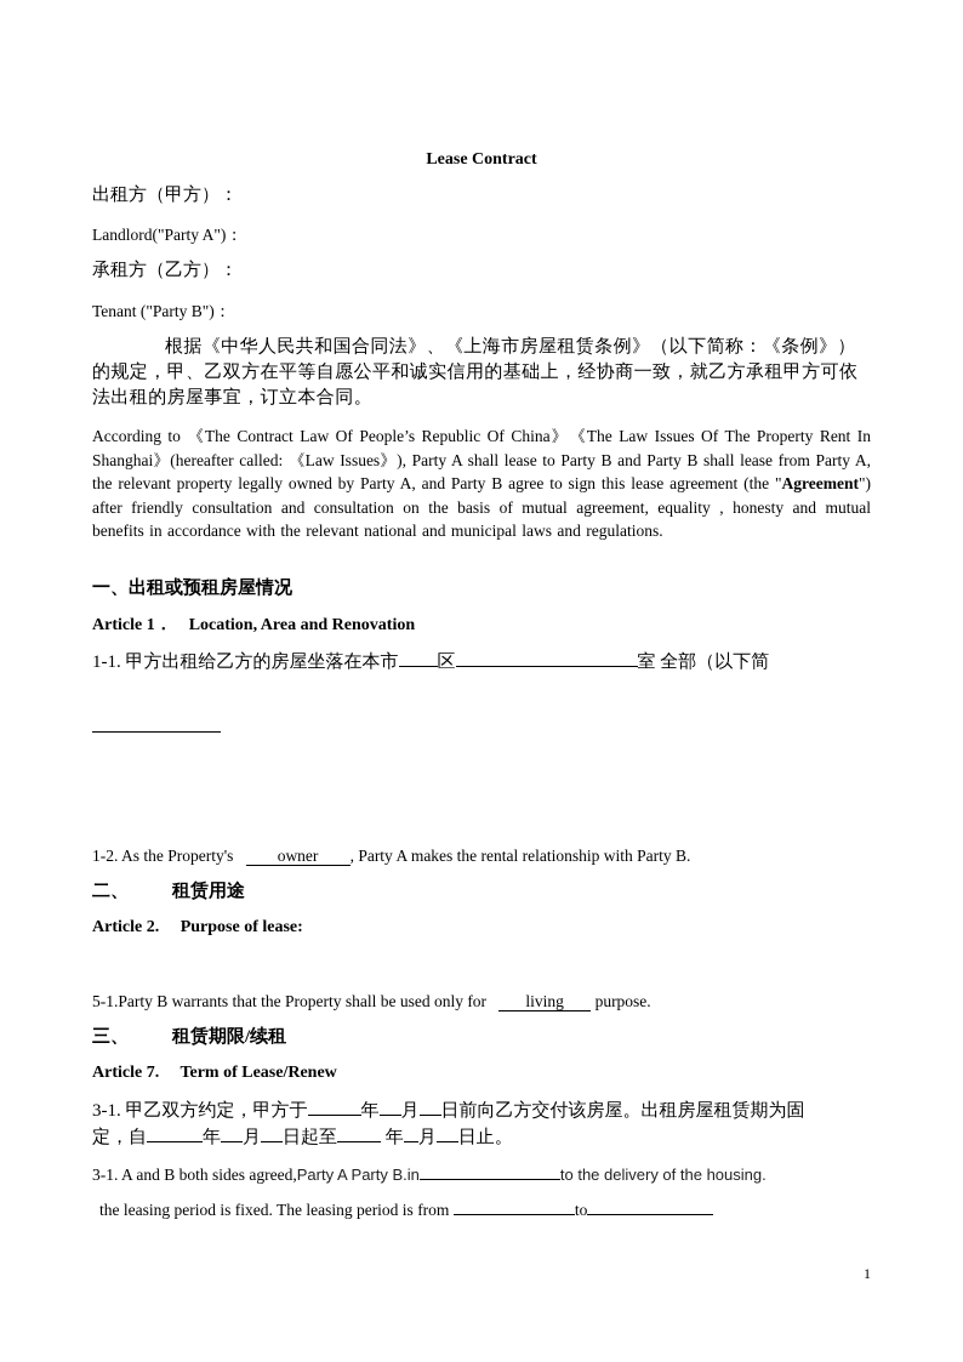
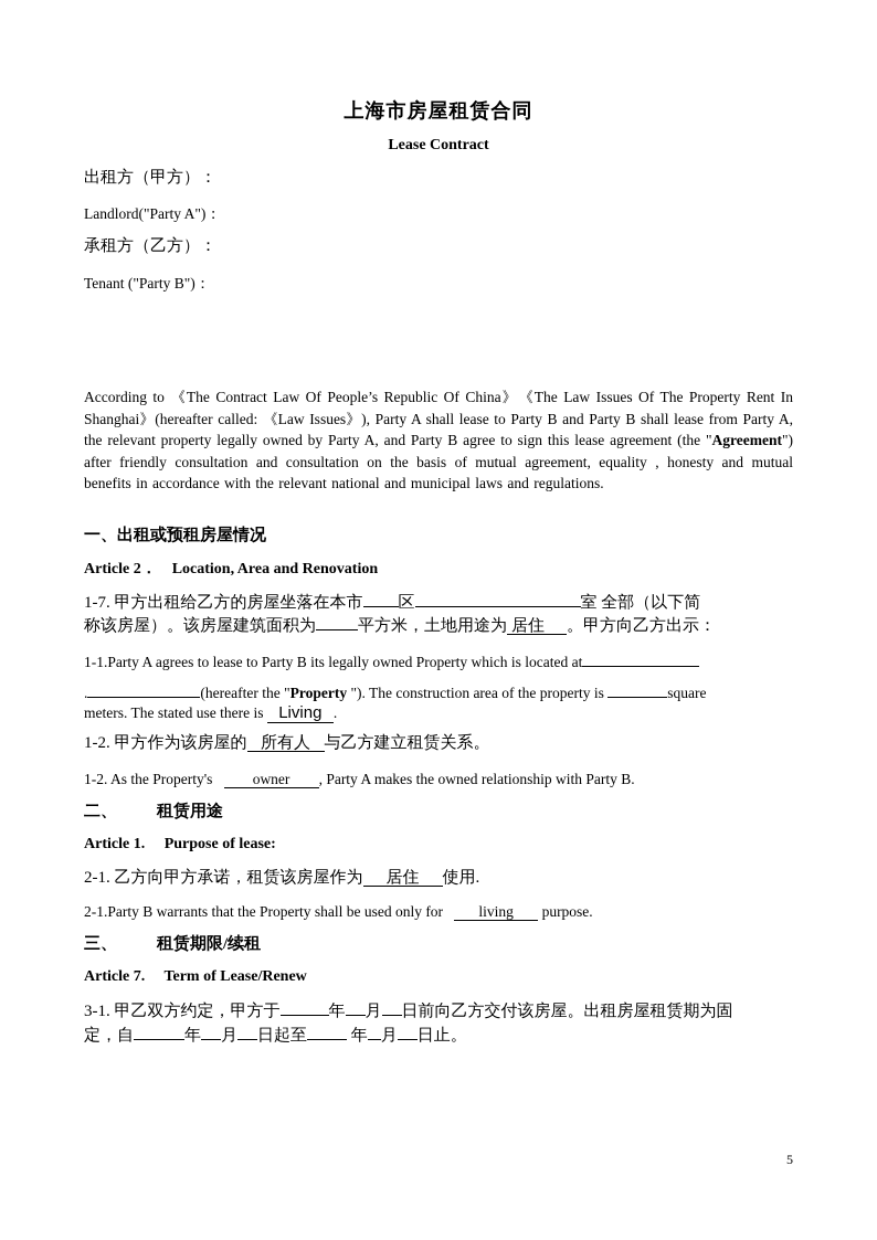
+ 上海市房屋租赁合同
  Lease Contract
  出租方（甲方）：
  Landlord("Party A")：
  承租方（乙方）：
  Tenant ("Party B")：
- 根据《中华人民共和国合同法》、《上海市房屋租赁条例》（以下简称：《条例》）的规定，甲、乙双方在平等自愿公平和诚实信用的基础上，经协商一致，就乙方承租甲方可依法出租的房屋事宜，订立本合同。
  According to 《The Contract Law Of People’s Republic Of China》《The Law Issues Of The Property Rent In Shanghai》(hereafter called: 《Law Issues》), Party A shall lease to Party B and Party B shall lease from Party A, the relevant property legally owned by Party A, and Party B agree to sign this lease agreement (the "Agreement") after friendly consultation and consultation on the basis of mutual agreement, equality , honesty and mutual benefits in accordance with the relevant national and municipal laws and regulations.
  一、出租或预租房屋情况
- Article 1． Location, Area and Renovation
+ Article 2． Location, Area and Renovation
- 1-1. 甲方出租给乙方的房屋坐落在本市 区 室 全部（以下简
+ 1-7. 甲方出租给乙方的房屋坐落在本市 区 室 全部（以下简
+ 称该房屋）。该房屋建筑面积为 平方米，土地用途为 居住 。甲方向乙方出示：
+ 1-1.Party A agrees to lease to Party B its legally owned Property which is located at
+ . (hereafter the "Property "). The construction area of the property is square
+ meters. The stated use there is Living .
+ 1-2. 甲方作为该房屋的 所有人 与乙方建立租赁关系。
- 1-2. As the Property's owner , Party A makes the rental relationship with Party B.
+ 1-2. As the Property's owner , Party A makes the owned relationship with Party B.
  二、 租赁用途
- Article 2. Purpose of lease:
+ Article 1. Purpose of lease:
+ 2-1. 乙方向甲方承诺，租赁该房屋作为 居住 使用.
- 5-1.Party B warrants that the Property shall be used only for living purpose.
+ 2-1.Party B warrants that the Property shall be used only for living purpose.
  三、 租赁期限/续租
  Article 7. Term of Lease/Renew
  3-1. 甲乙双方约定，甲方于 年 月 日前向乙方交付该房屋。出租房屋租赁期为固
  定，自 年 月 日起至 年 月 日止。
- 3-1. A and B both sides agreed,Party A Party B.in to the delivery of the housing.
- the leasing period is fixed. The leasing period is from to
- 1
+ 5
